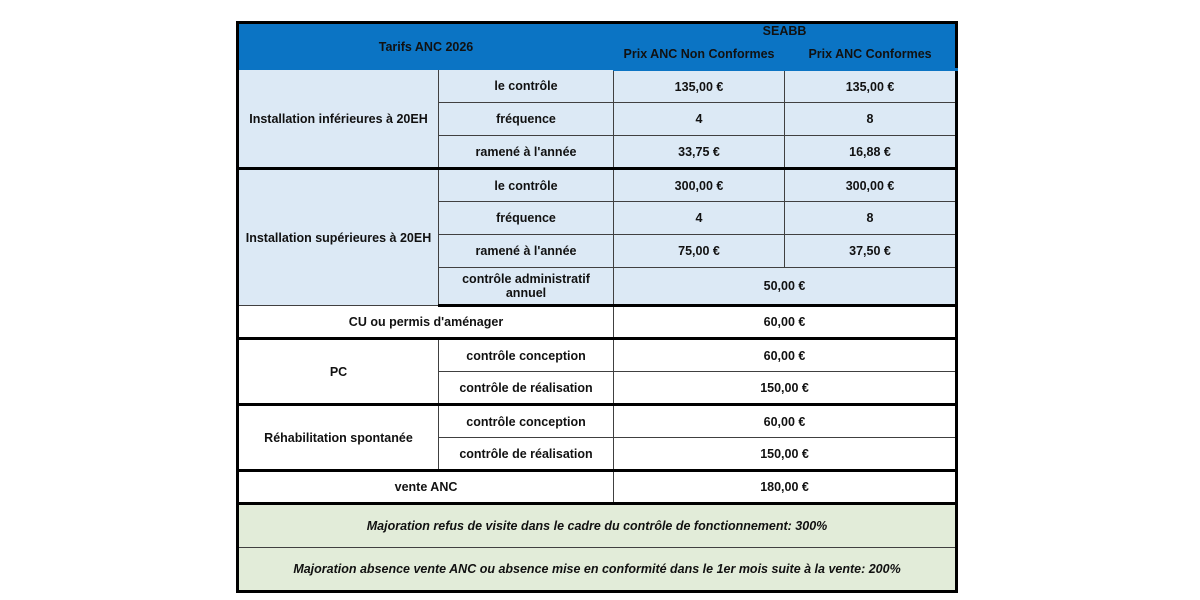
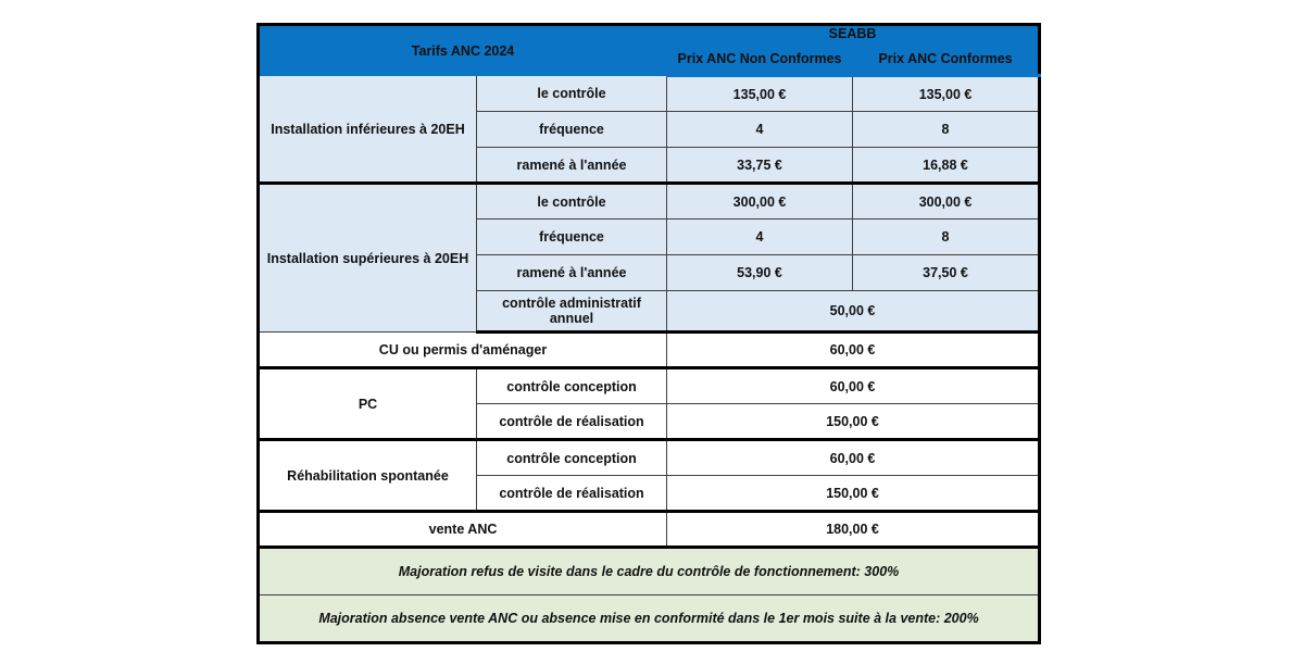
- Tarifs ANC 2026	SEABB
+ Tarifs ANC 2024	SEABB
  Prix ANC Non Conformes	Prix ANC Conformes
  Installation inférieures à 20EH	le contrôle	135,00 €	135,00 €
  fréquence	4	8
  ramené à l'année	33,75 €	16,88 €
  Installation supérieures à 20EH	le contrôle	300,00 €	300,00 €
  fréquence	4	8
- ramené à l'année	75,00 €	37,50 €
+ ramené à l'année	53,90 €	37,50 €
  contrôle administratif annuel	50,00 €
  CU ou permis d'aménager	60,00 €
  PC	contrôle conception	60,00 €
  contrôle de réalisation	150,00 €
  Réhabilitation spontanée	contrôle conception	60,00 €
  contrôle de réalisation	150,00 €
  vente ANC	180,00 €
  Majoration refus de visite dans le cadre du contrôle de fonctionnement: 300%
  Majoration absence vente ANC ou absence mise en conformité dans le 1er mois suite à la vente: 200%
